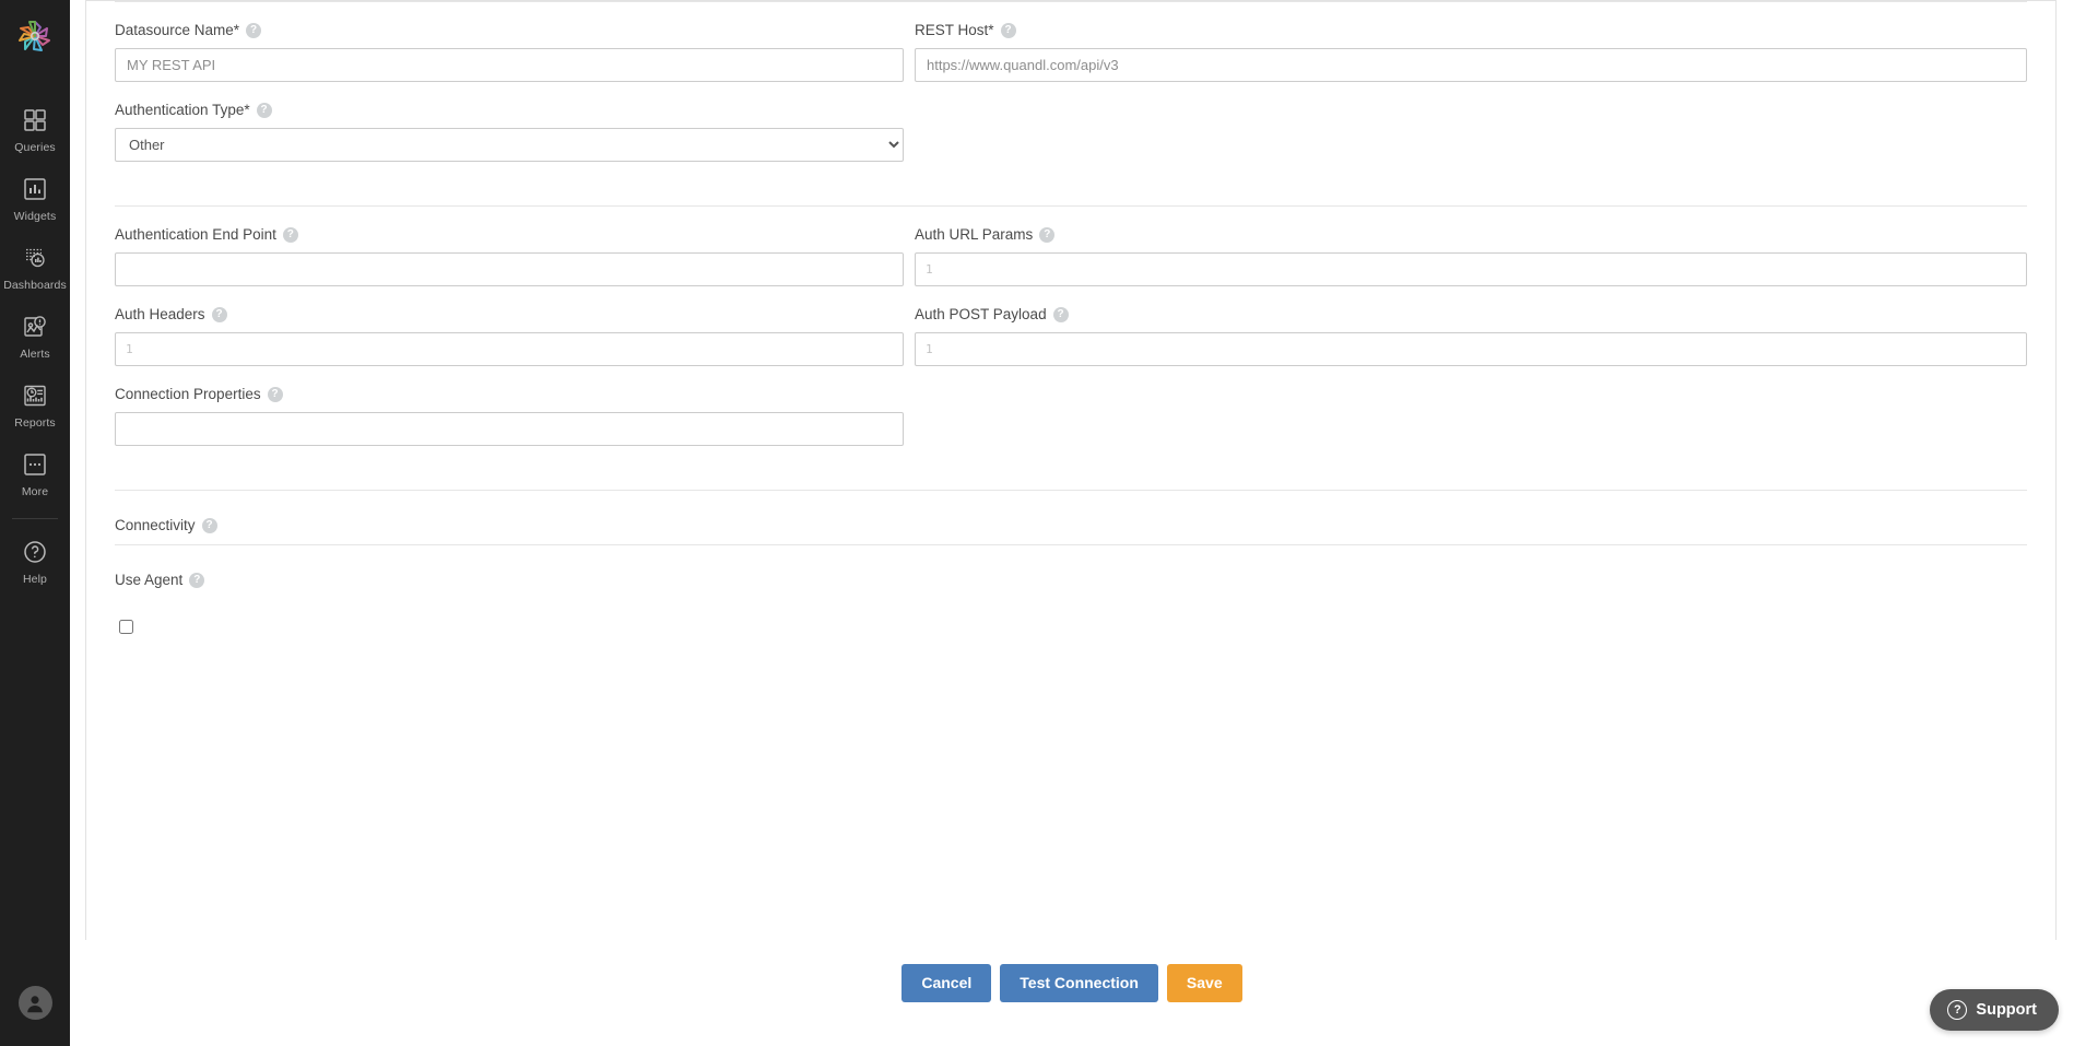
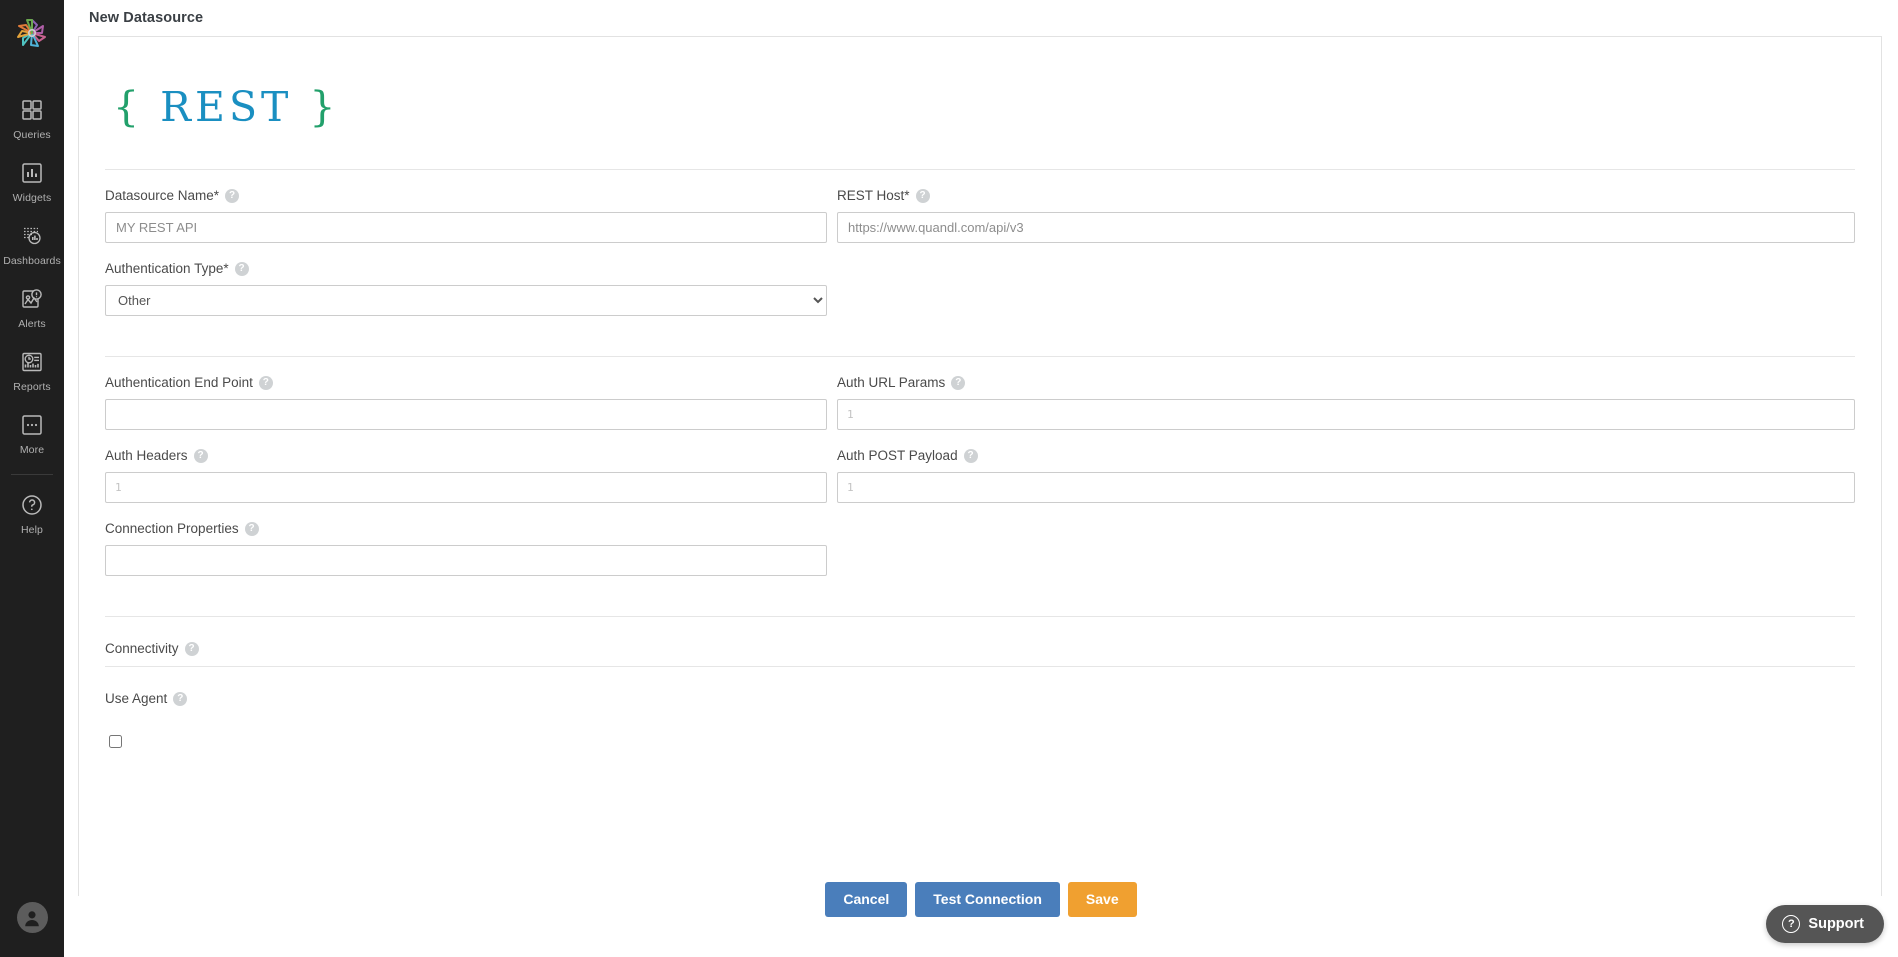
  Queries
  Widgets
  Dashboards
  Alerts
  Reports
  More
  Help
+ New Datasource
+ { REST }
  Datasource Name*
  ?
  MY REST API
  REST Host*
  ?
  https://www.quandl.com/api/v3
  Authentication Type*
  ?
  Other
  Authentication End Point
  ?
  Auth URL Params
  ?
  1
  Auth Headers
  ?
  1
  Auth POST Payload
  ?
  1
  Connection Properties
  ?
  Connectivity
  ?
  Use Agent
  ?
  Cancel
  Test Connection
  Save
  ?
  Support
